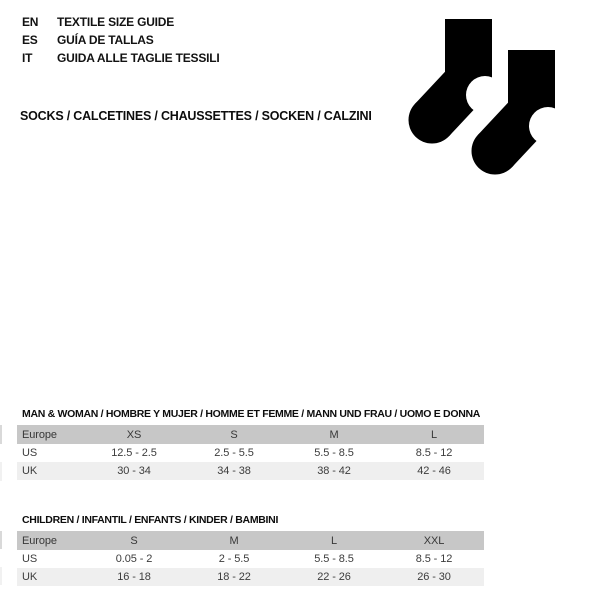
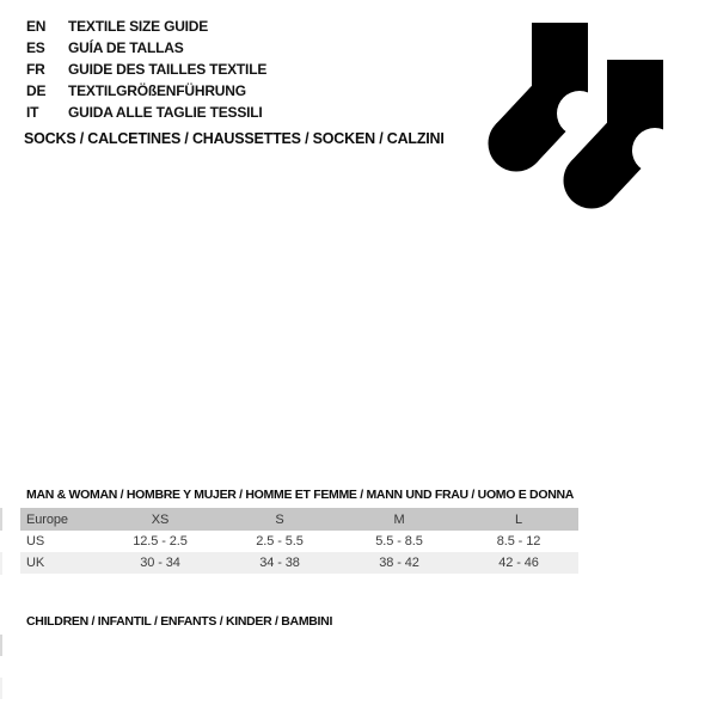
  EN
  TEXTILE SIZE GUIDE
  ES
  GUÍA DE TALLAS
+ FR
+ GUIDE DES TAILLES TEXTILE
+ DE
+ TEXTILGRÖßENFÜHRUNG
  IT
  GUIDA ALLE TAGLIE TESSILI
  SOCKS / CALCETINES / CHAUSSETTES / SOCKEN / CALZINI
  MAN & WOMAN / HOMBRE Y MUJER / HOMME ET FEMME / MANN UND FRAU / UOMO E DONNA
  Europe	XS	S	M	L
  US	12.5 - 2.5	2.5 - 5.5	5.5 - 8.5	8.5 - 12
  UK	30 - 34	34 - 38	38 - 42	42 - 46
  CHILDREN / INFANTIL / ENFANTS / KINDER / BAMBINI
- Europe	S	M	L	XXL
- US	0.05 - 2	2 - 5.5	5.5 - 8.5	8.5 - 12
- UK	16 - 18	18 - 22	22 - 26	26 - 30
